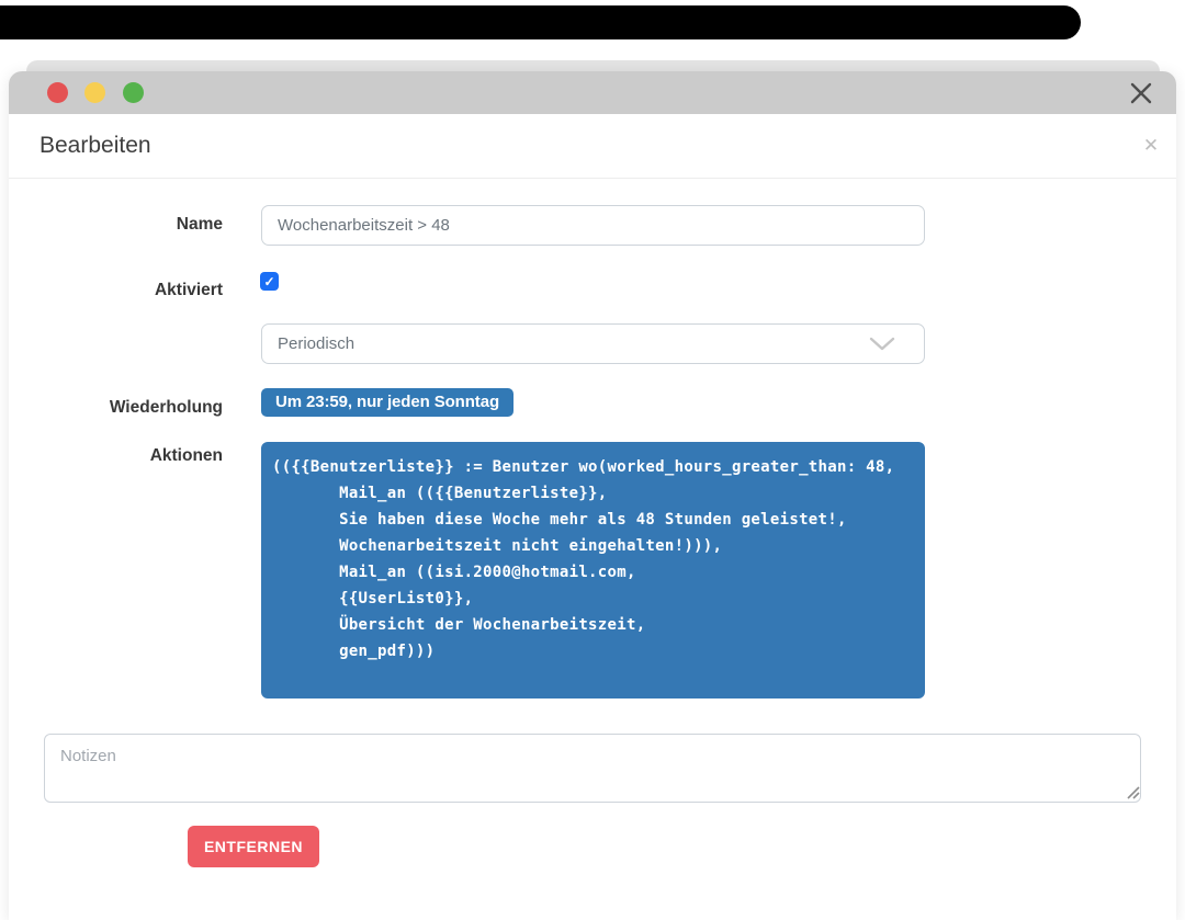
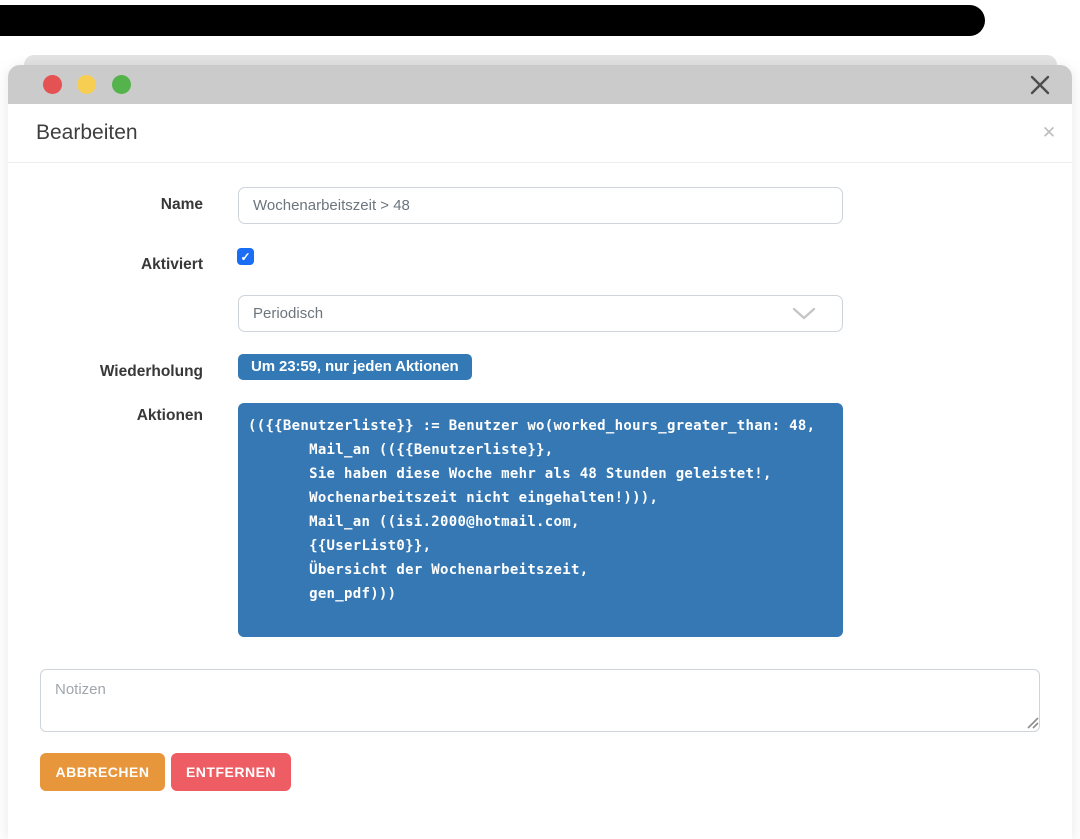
  Bearbeiten
  ✕
  Name
  Wochenarbeitszeit > 48
  Aktiviert
  ✓
  Periodisch
  Wiederholung
- Um 23:59, nur jeden Sonntag
+ Um 23:59, nur jeden Aktionen
  Aktionen
  (({{Benutzerliste}} := Benutzer wo(worked_hours_greater_than: 48,
  Mail_an (({{Benutzerliste}},
  Sie haben diese Woche mehr als 48 Stunden geleistet!,
  Wochenarbeitszeit nicht eingehalten!))),
  Mail_an ((isi.2000@hotmail.com,
  {{UserList0}},
  Übersicht der Wochenarbeitszeit,
  gen_pdf)))
  Notizen
+ ABBRECHEN
  ENTFERNEN
